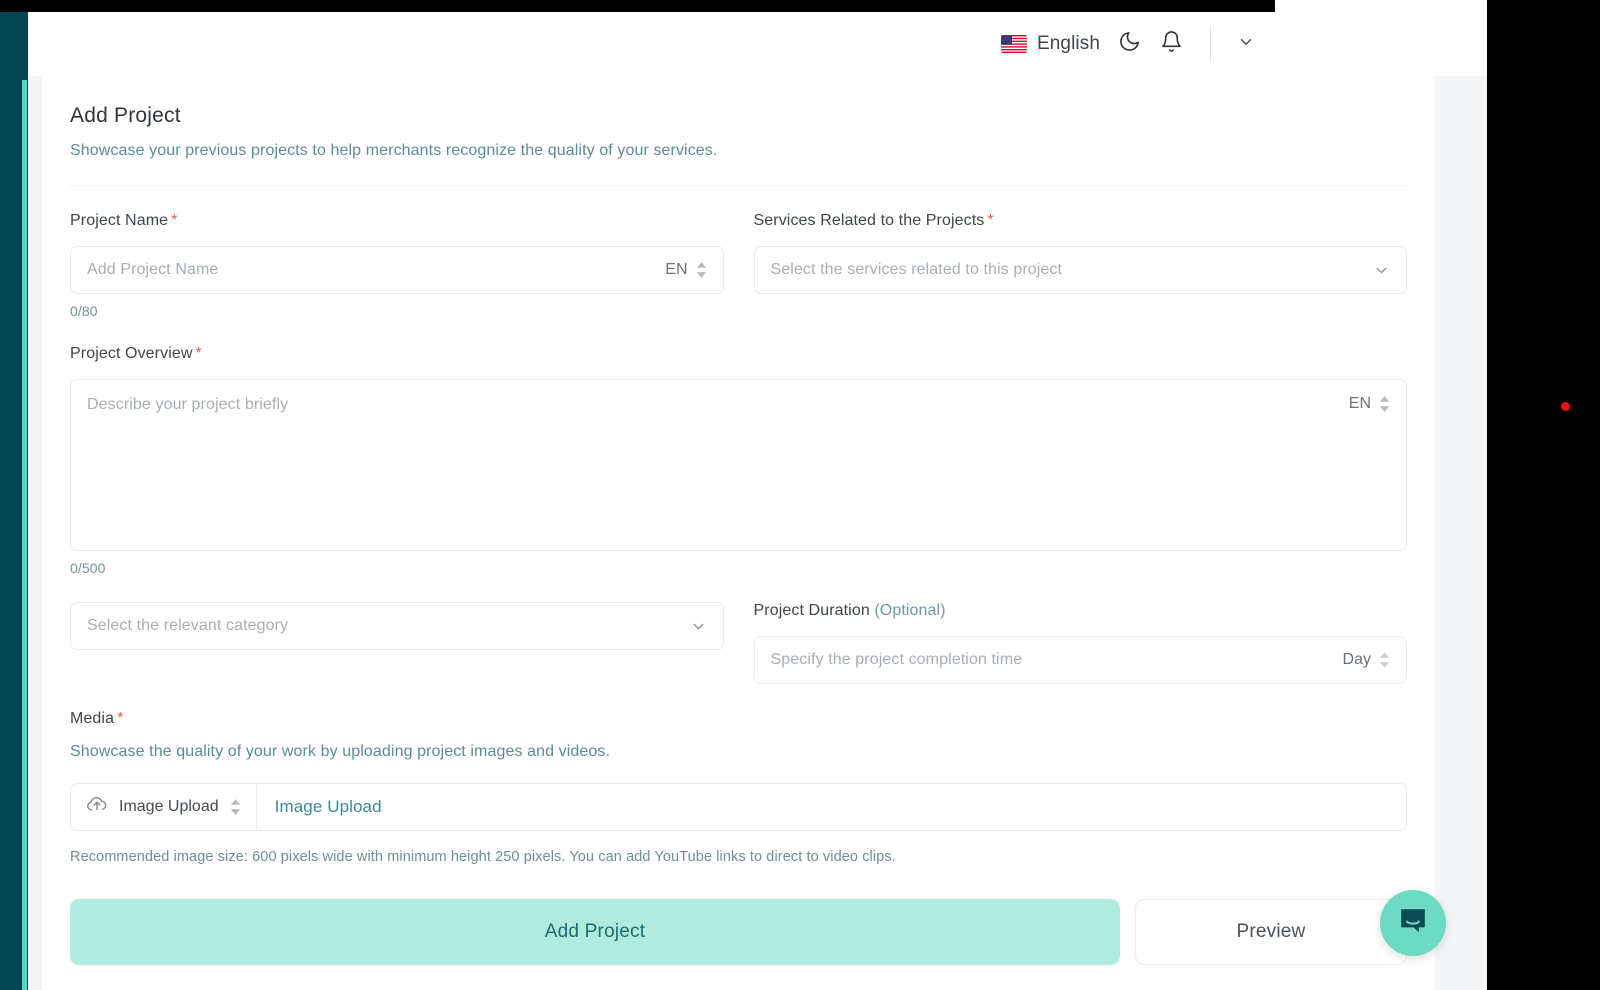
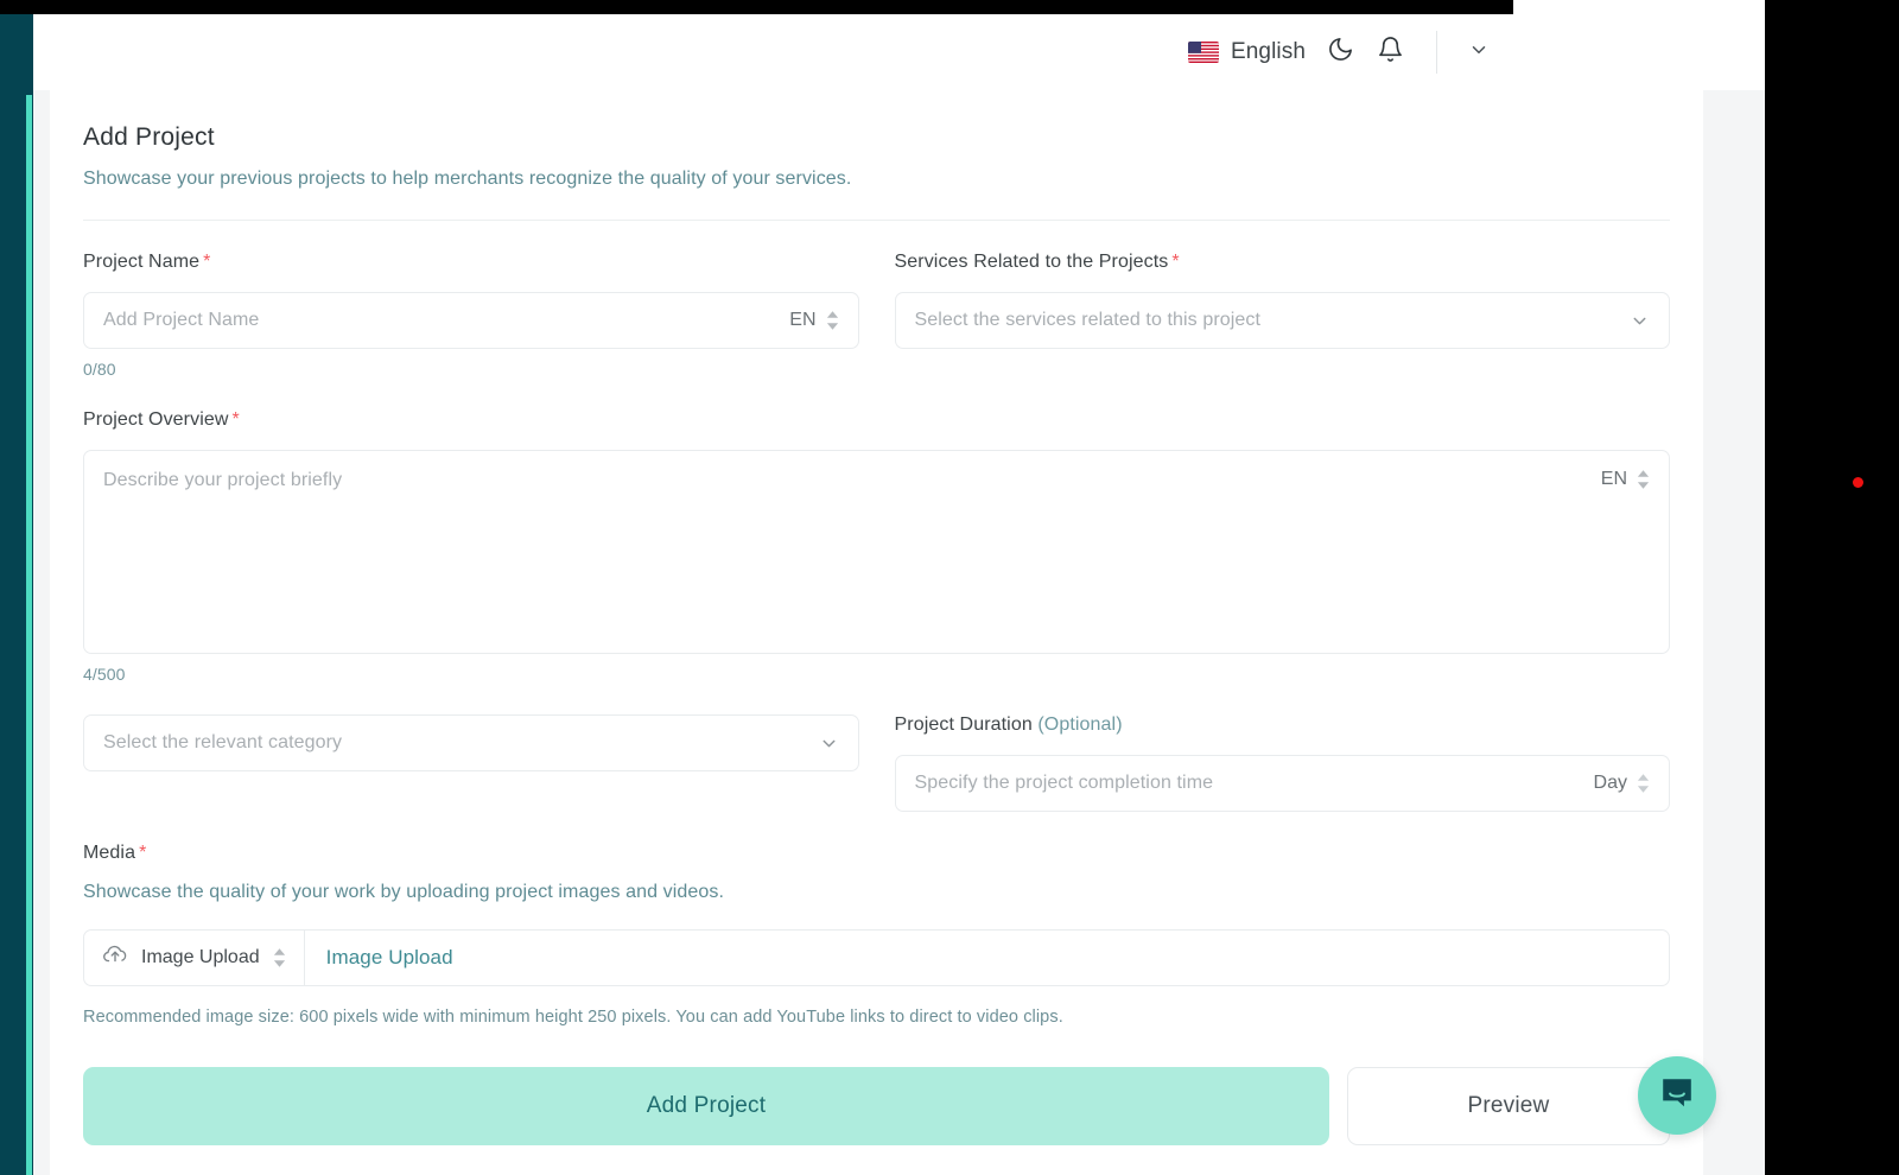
  English
  Add Project
  Showcase your previous projects to help merchants recognize the quality of your services.
  Project Name *
  Add Project Name
  EN
  0/80
  Services Related to the Projects *
  Select the services related to this project
  Project Overview *
  Describe your project briefly
  EN
- 0/500
+ 4/500
  Select the relevant category
  Project Duration (Optional)
  Specify the project completion time
  Day
  Media *
  Showcase the quality of your work by uploading project images and videos.
  Image Upload
  Image Upload
  Recommended image size: 600 pixels wide with minimum height 250 pixels. You can add YouTube links to direct to video clips.
  Add Project
  Preview
